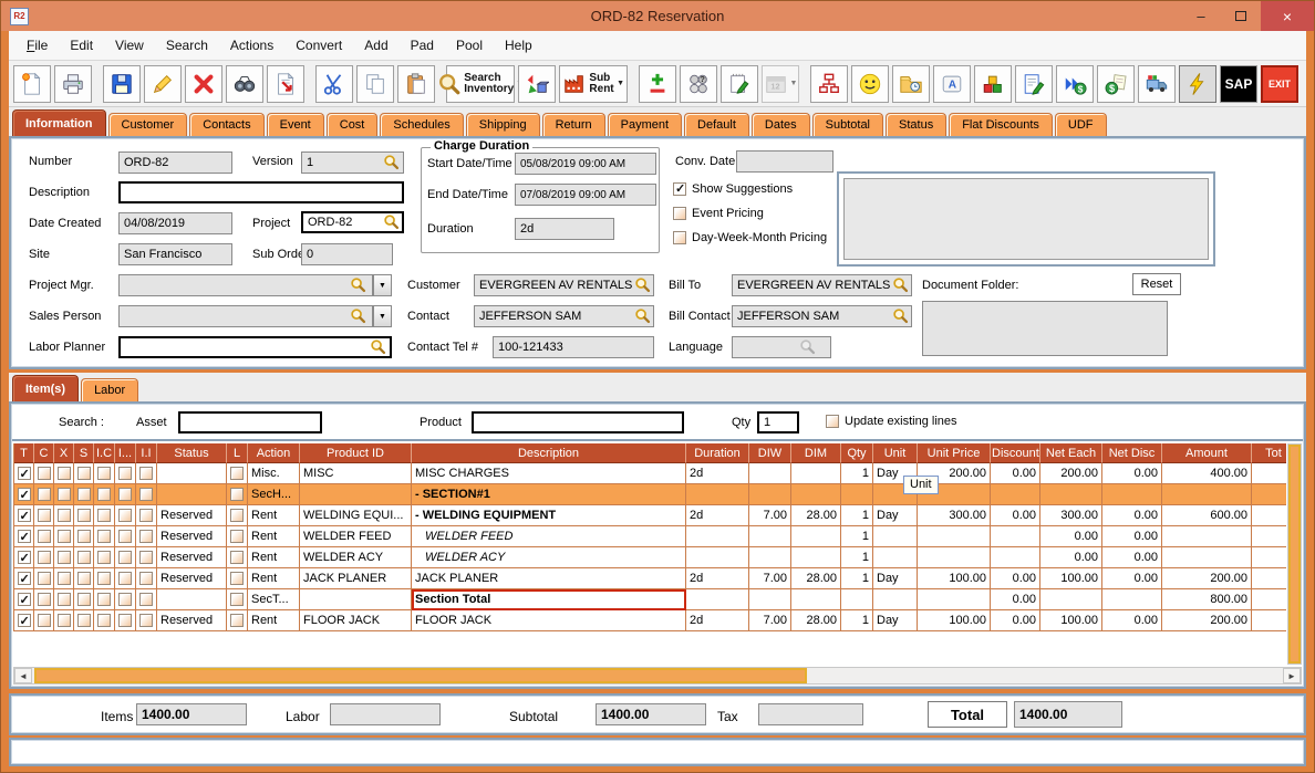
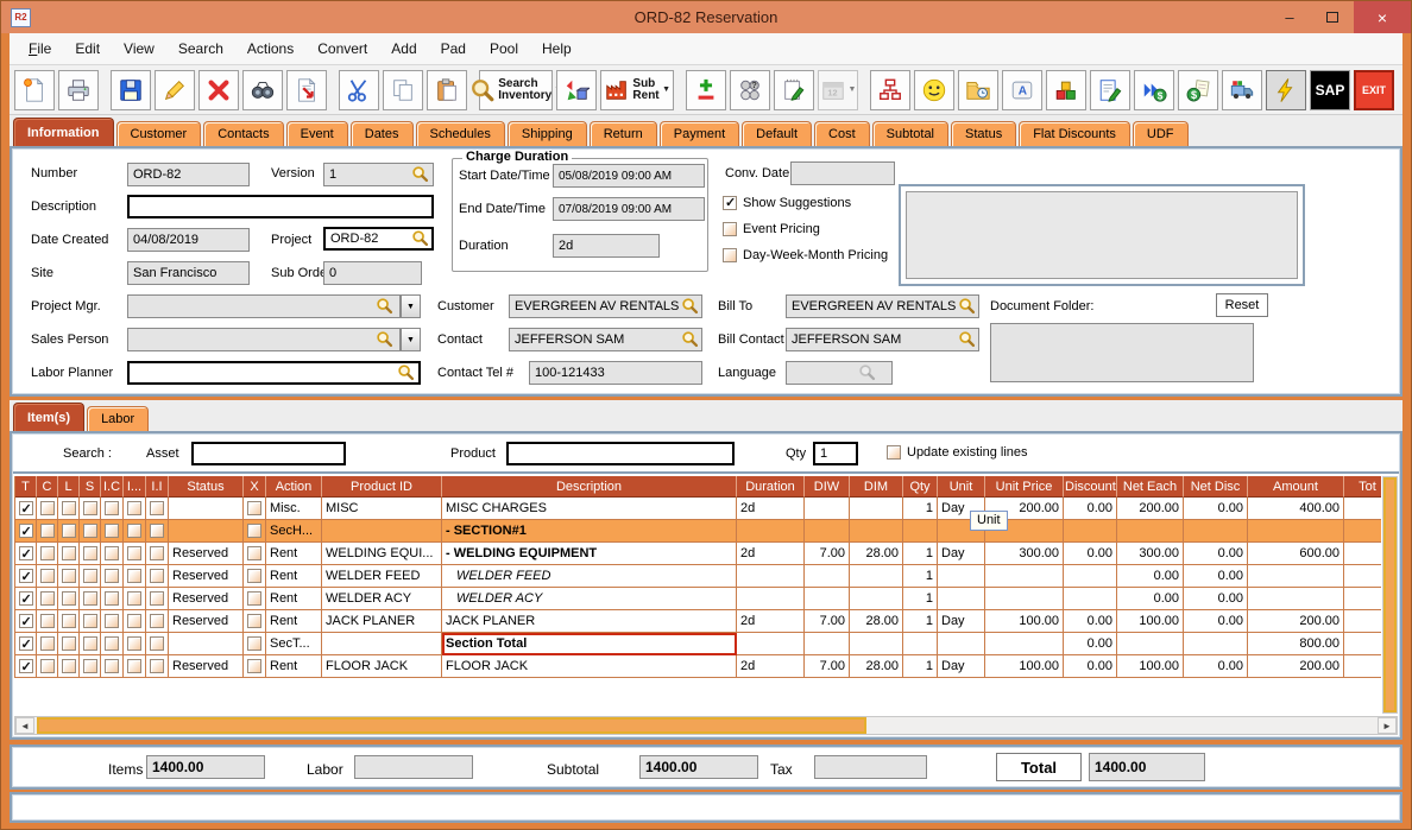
  R2
  ORD-82 Reservation
  –
  ×
  File
  Edit
  View
  Search
  Actions
  Convert
  Add
  Pad
  Pool
  Help
  Search
  Inventory
  Sub Rent
  ?
  12
  A
  $
  $
  SAP
  EXIT
  Information
  Customer
  Contacts
  Event
- Cost
+ Dates
  Schedules
  Shipping
  Return
  Payment
  Default
- Dates
+ Cost
  Subtotal
  Status
  Flat Discounts
  UDF
  Number
  ORD-82
  Version
  1
  Description
  Date Created
  04/08/2019
  Project
  ORD-82
  Site
  San Francisco
  0
  Project Mgr.
  Sales Person
  Labor Planner
  Charge Duration
  Start Date/Time
  05/08/2019 09:00 AM
  End Date/Time
  07/08/2019 09:00 AM
  Duration
  2d
  Conv. Date
  Show Suggestions
  Event Pricing
  Day-Week-Month Pricing
  Customer
  EVERGREEN AV RENTALS
  Contact
  JEFFERSON SAM
  Contact Tel #
  100-121433
  Bill To
  EVERGREEN AV RENTALS
  Bill Contact
  JEFFERSON SAM
  Language
  Document Folder:
  Reset
  Item(s)
  Labor
  Search :
  Asset
  Product
  Qty
  1
  Update existing lines
  T
  C
- X
+ L
  S
  I.C
  I...
  I.I
  Status
- L
+ X
  Action
  Product ID
  Description
  Duration
  DIW
  DIM
  Qty
  Unit
  Unit Price
  Discount
  Net Each
  Net Disc
  Amount
  Tot
  Misc.
  MISC
  MISC CHARGES
  2d
  1
  Day
  200.00
  0.00
  200.00
  0.00
  400.00
  SecH...
  - SECTION#1
  Reserved
  Rent
  WELDING EQUI...
  - WELDING EQUIPMENT
  2d
  7.00
  28.00
  1
  Day
  300.00
  0.00
  300.00
  0.00
  600.00
  Reserved
  Rent
  WELDER FEED
  WELDER FEED
  1
  0.00
  0.00
  Reserved
  Rent
  WELDER ACY
  WELDER ACY
  1
  0.00
  0.00
  Reserved
  Rent
  JACK PLANER
  JACK PLANER
  2d
  7.00
  28.00
  1
  Day
  100.00
  0.00
  100.00
  0.00
  200.00
  SecT...
  Section Total
  0.00
  800.00
  Reserved
  Rent
  FLOOR JACK
  FLOOR JACK
  2d
  7.00
  28.00
  1
  Day
  100.00
  0.00
  100.00
  0.00
  200.00
  Unit
  ◄
  ►
  Items
  1400.00
  Labor
  Subtotal
  1400.00
  Tax
  Total
  1400.00
